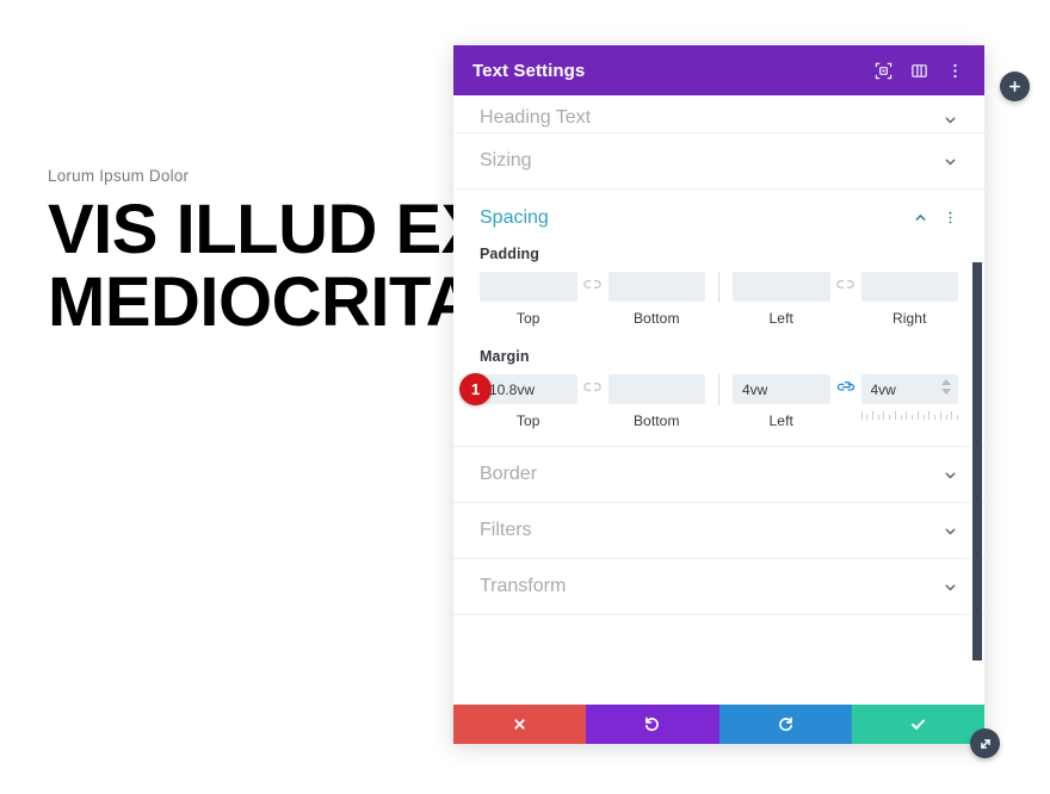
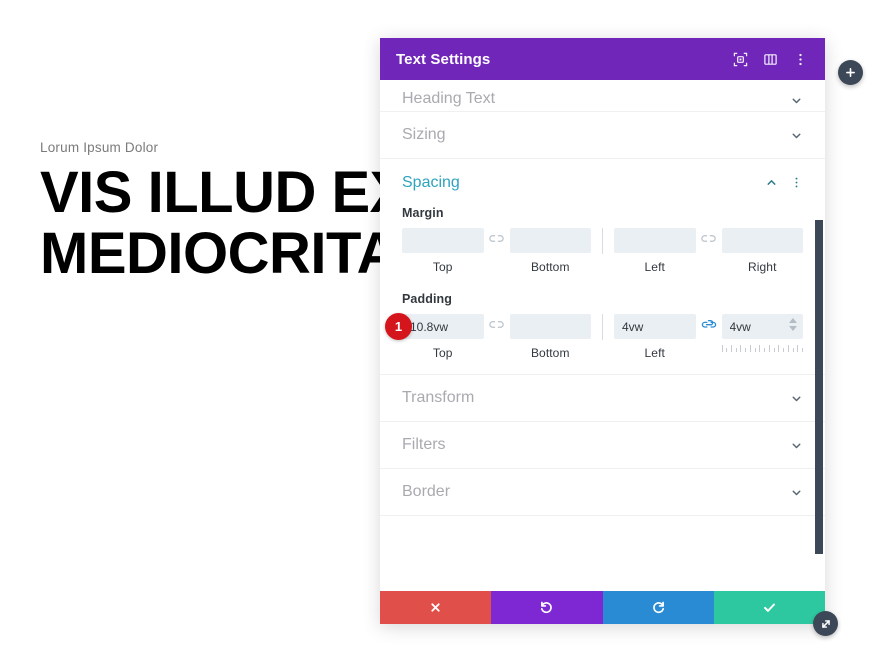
  Lorum Ipsum Dolor
  VIS ILLUD E
  MEDIOCRITA
  Text Settings
  Heading Text
  Sizing
  Spacing
- Padding
+ Margin
  Top
  Bottom
  Left
  Right
- Margin
+ Padding
  1
  10.8vw
  Top
  Bottom
  4vw
  Left
  4vw
- Border
+ Transform
  Filters
- Transform
+ Border
